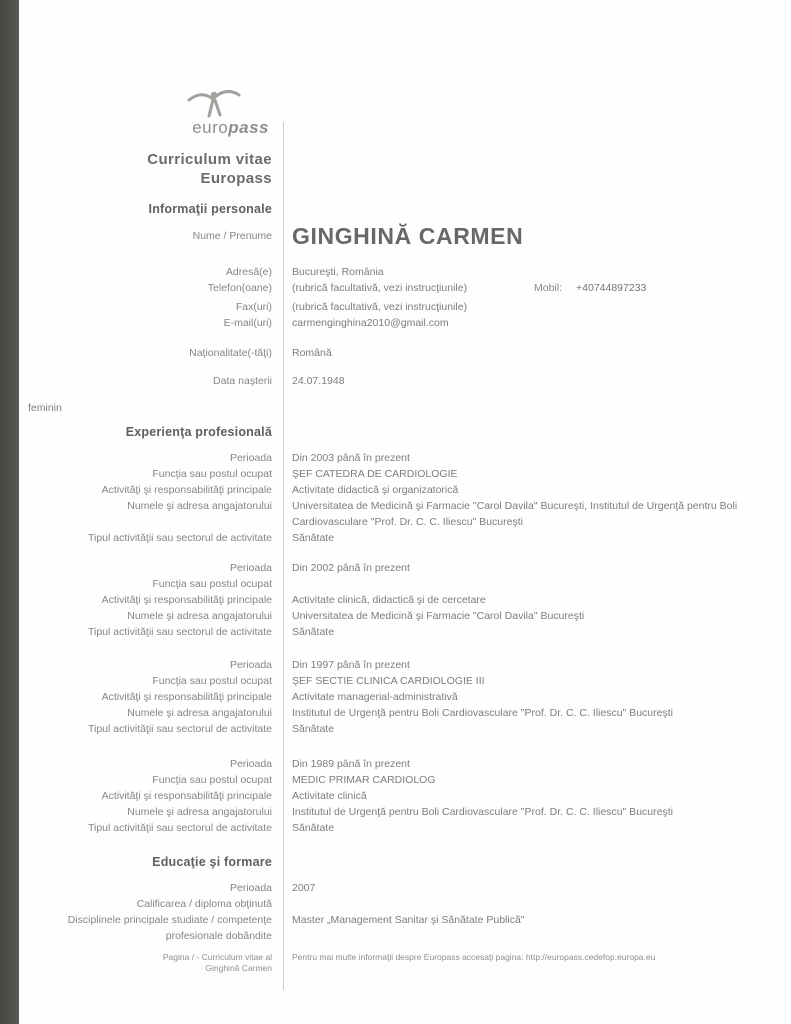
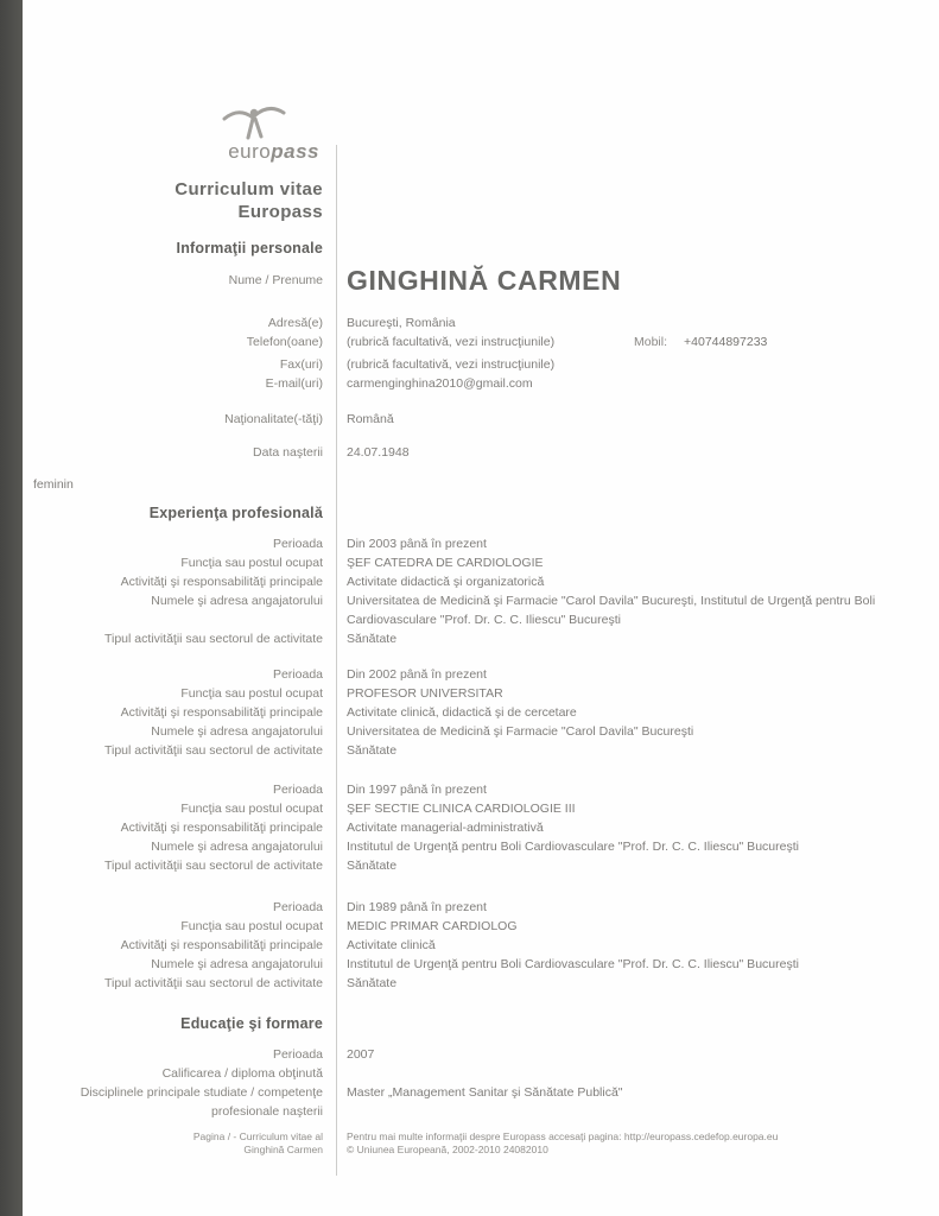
  europass
  Curriculum vitae
  Europass
  Informaţii personale
  Nume / Prenume
  GINGHINĂ CARMEN
  Adresă(e)
  Bucureşti, România
  Telefon(oane)
  (rubrică facultativă, vezi instrucţiunile)
  Mobil:
  +40744897233
  Fax(uri)
  (rubrică facultativă, vezi instrucţiunile)
  E-mail(uri)
  carmenginghina2010@gmail.com
  Naţionalitate(-tăţi)
  Română
  Data naşterii
  24.07.1948
  feminin
  Experienţa profesională
  Perioada
  Din 2003 până în prezent
  Funcţia sau postul ocupat
  ŞEF CATEDRA DE CARDIOLOGIE
  Activităţi şi responsabilităţi principale
  Activitate didactică şi organizatorică
  Numele şi adresa angajatorului
  Universitatea de Medicină şi Farmacie "Carol Davila" Bucureşti, Institutul de Urgenţă pentru Boli Cardiovasculare "Prof. Dr. C. C. Iliescu" Bucureşti
  Tipul activităţii sau sectorul de activitate
  Sănătate
  Perioada
  Din 2002 până în prezent
  Funcţia sau postul ocupat
+ PROFESOR UNIVERSITAR
  Activităţi şi responsabilităţi principale
  Activitate clinică, didactică şi de cercetare
  Numele şi adresa angajatorului
  Universitatea de Medicină şi Farmacie "Carol Davila" Bucureşti
  Tipul activităţii sau sectorul de activitate
  Sănătate
  Perioada
  Din 1997 până în prezent
  Funcţia sau postul ocupat
  ŞEF SECTIE CLINICA CARDIOLOGIE III
  Activităţi şi responsabilităţi principale
  Activitate managerial-administrativă
  Numele şi adresa angajatorului
  Institutul de Urgenţă pentru Boli Cardiovasculare "Prof. Dr. C. C. Iliescu" Bucureşti
  Tipul activităţii sau sectorul de activitate
  Sănătate
  Perioada
  Din 1989 până în prezent
  Funcţia sau postul ocupat
  MEDIC PRIMAR CARDIOLOG
  Activităţi şi responsabilităţi principale
  Activitate clinică
  Numele şi adresa angajatorului
  Institutul de Urgenţă pentru Boli Cardiovasculare "Prof. Dr. C. C. Iliescu" Bucureşti
  Tipul activităţii sau sectorul de activitate
  Sănătate
  Educaţie şi formare
  Perioada
  2007
  Calificarea / diploma obţinută
- Disciplinele principale studiate / competenţe profesionale dobândite
+ Disciplinele principale studiate / competenţe profesionale naşterii
  Master „Management Sanitar şi Sănătate Publică"
  Pagina / - Curriculum vitae al
  Ginghină Carmen
  Pentru mai multe informaţii despre Europass accesaţi pagina: http://europass.cedefop.europa.eu
+ © Uniunea Europeană, 2002-2010 24082010
